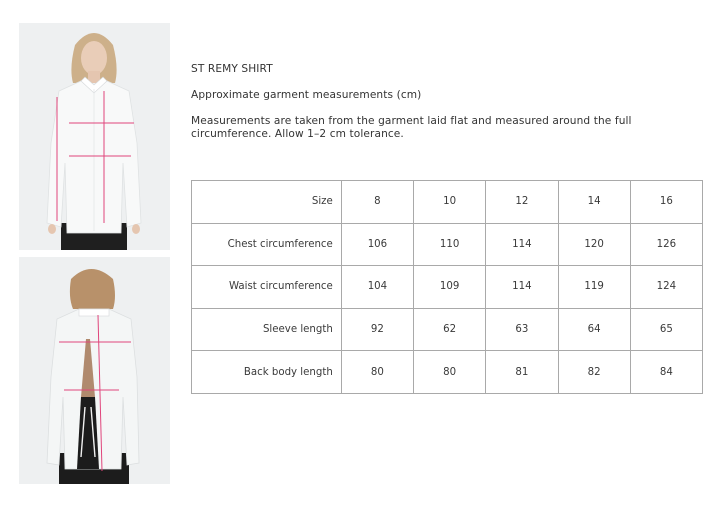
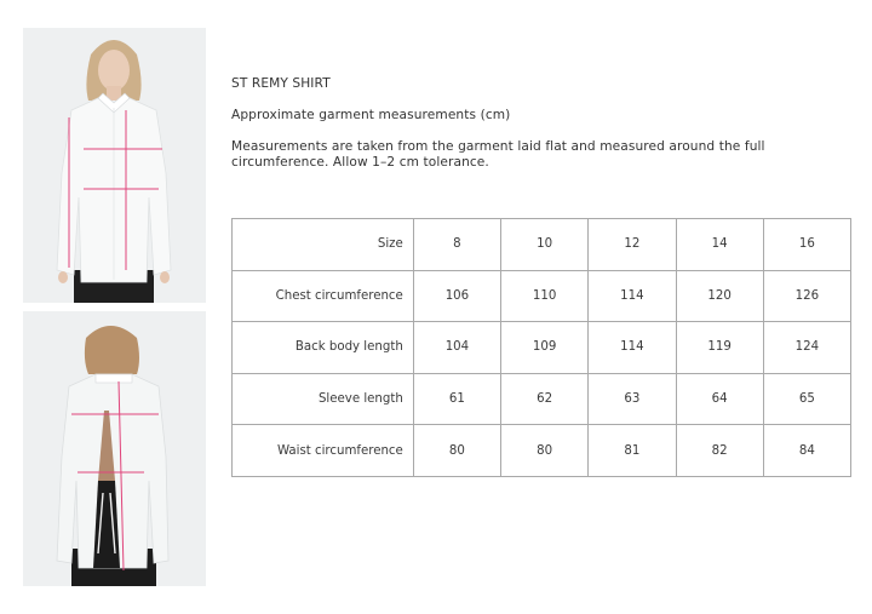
  ST REMY SHIRT
  Approximate garment measurements (cm)
  Measurements are taken from the garment laid flat and measured around the full circumference. Allow 1–2 cm tolerance.
  Size	8	10	12	14	16
  Chest circumference	106	110	114	120	126
- Waist circumference	104	109	114	119	124
+ Back body length	104	109	114	119	124
- Sleeve length	92	62	63	64	65
+ Sleeve length	61	62	63	64	65
- Back body length	80	80	81	82	84
+ Waist circumference	80	80	81	82	84
